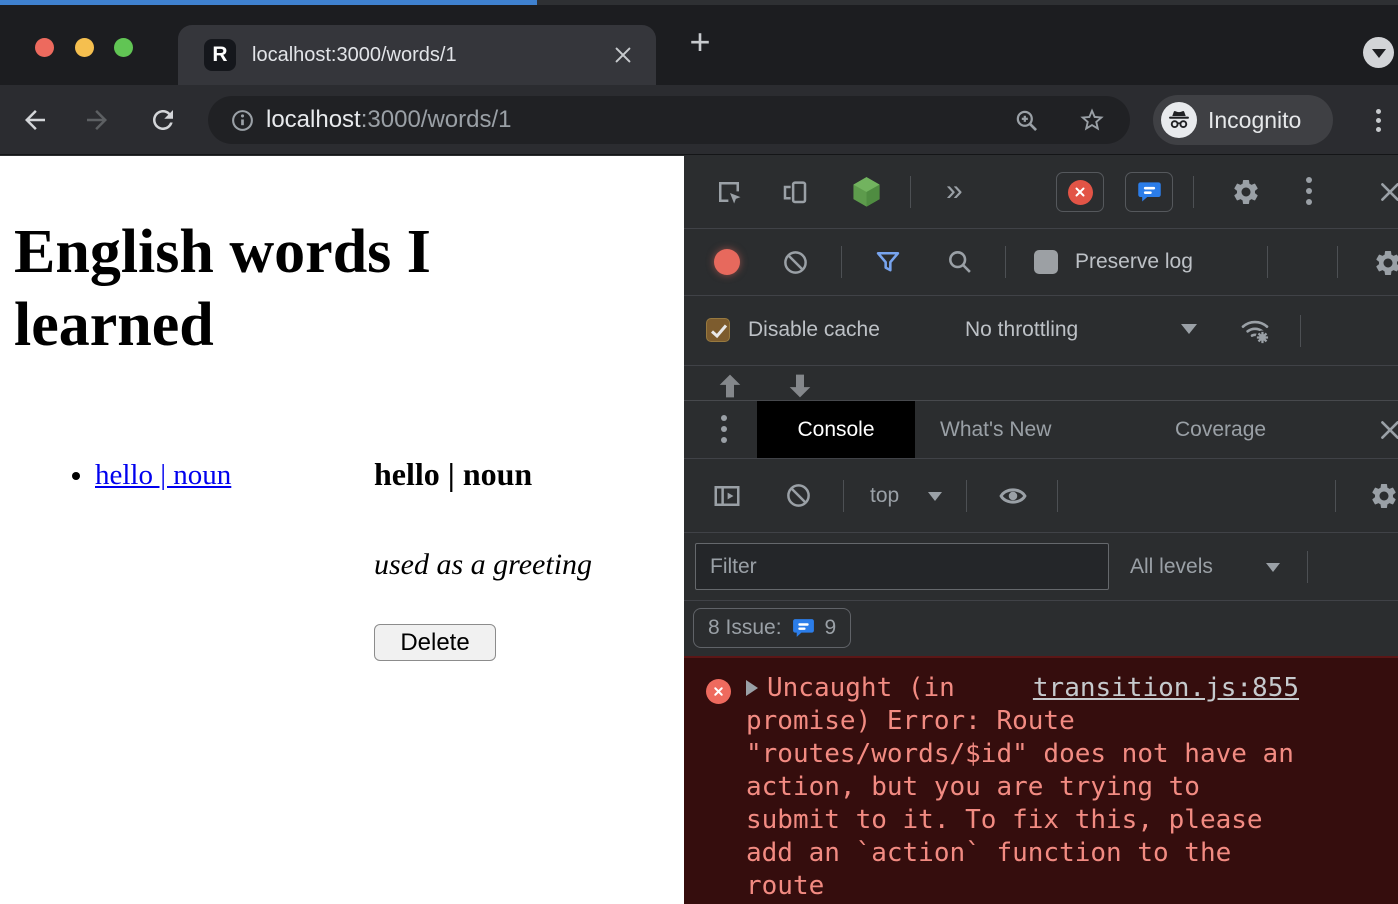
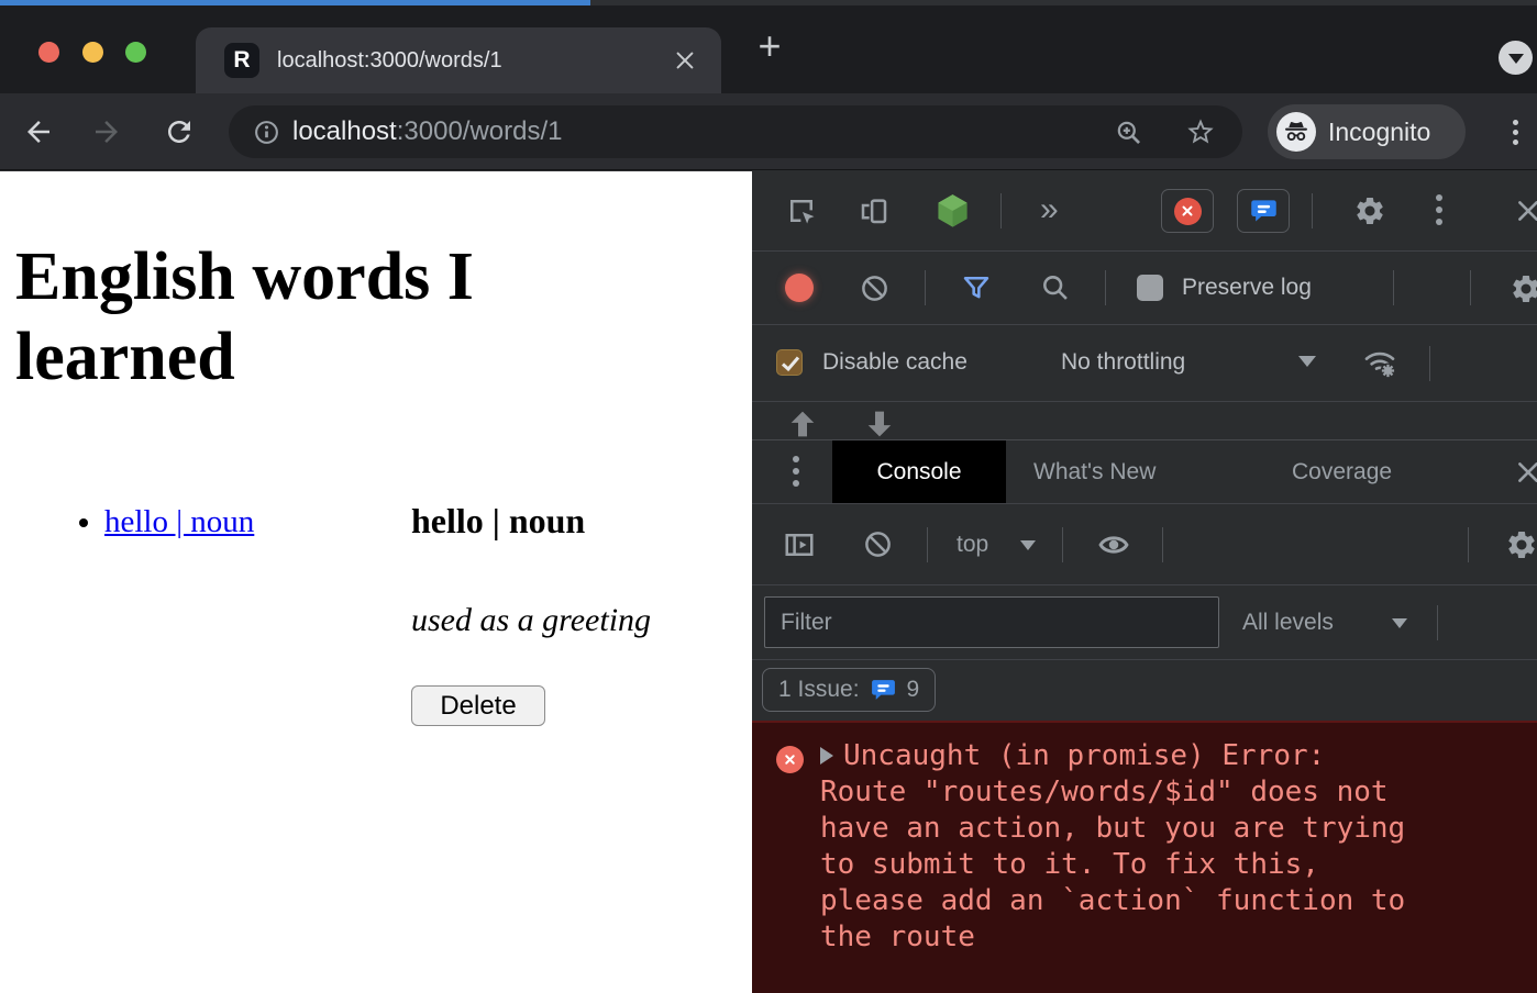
  R
  localhost:3000/words/1
  +
  localhost:3000/words/1
  Incognito
  English words I learned
  hello | noun
  hello | noun
  used as a greeting
  Delete
  »
  Preserve log
  Disable cache
  No throttling
  Console
  What's New
  Coverage
  top
  Filter
  All levels
- 8 Issue:
+ 1 Issue:
  9
- transition.js:855
  Uncaught (in promise) Error: Route "routes/words/$id" does not have an action, but you are trying to submit to it. To fix this, please add an `action` function to the route
